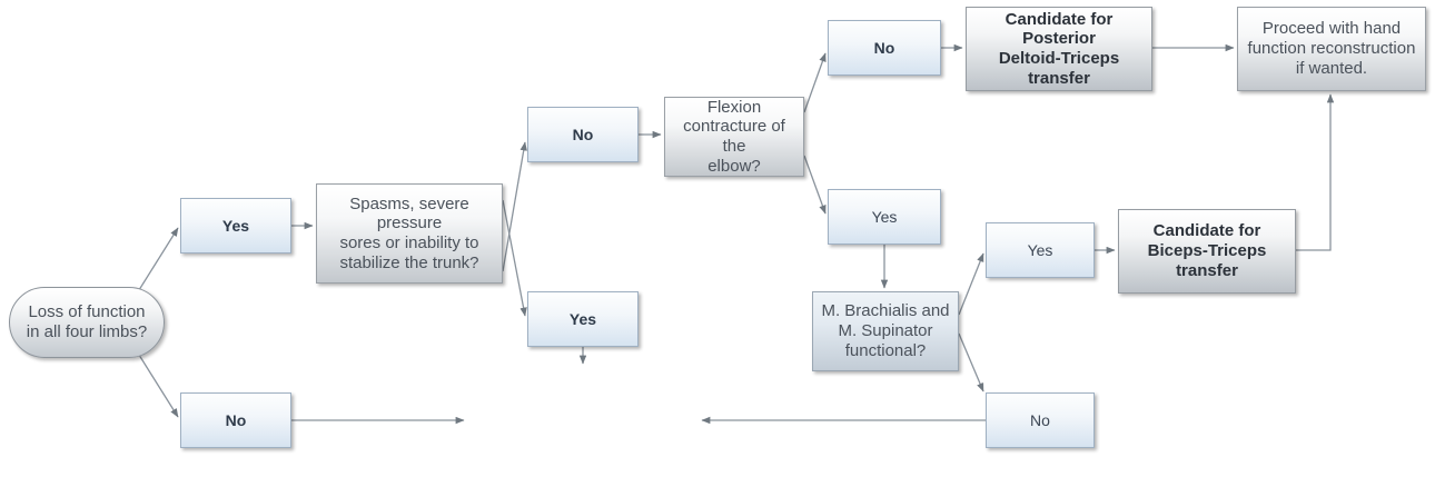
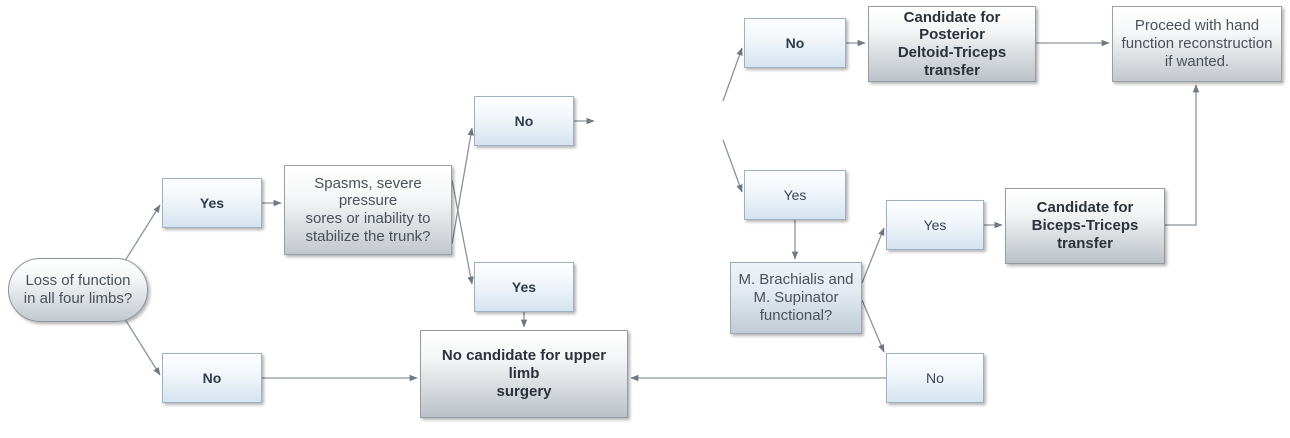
  Loss of function
  in all four limbs?
  Yes
  No
  Spasms, severe pressure
  sores or inability to
  stabilize the trunk?
  No
  Yes
- Flexion
- contracture of the
- elbow?
  No
  Yes
  Candidate for Posterior
  Deltoid-Triceps
  transfer
  Proceed with hand
  function reconstruction
  if wanted.
  M. Brachialis and
  M. Supinator
  functional?
  Yes
  No
  Candidate for
  Biceps-Triceps
  transfer
+ No candidate for upper limb
+ surgery
